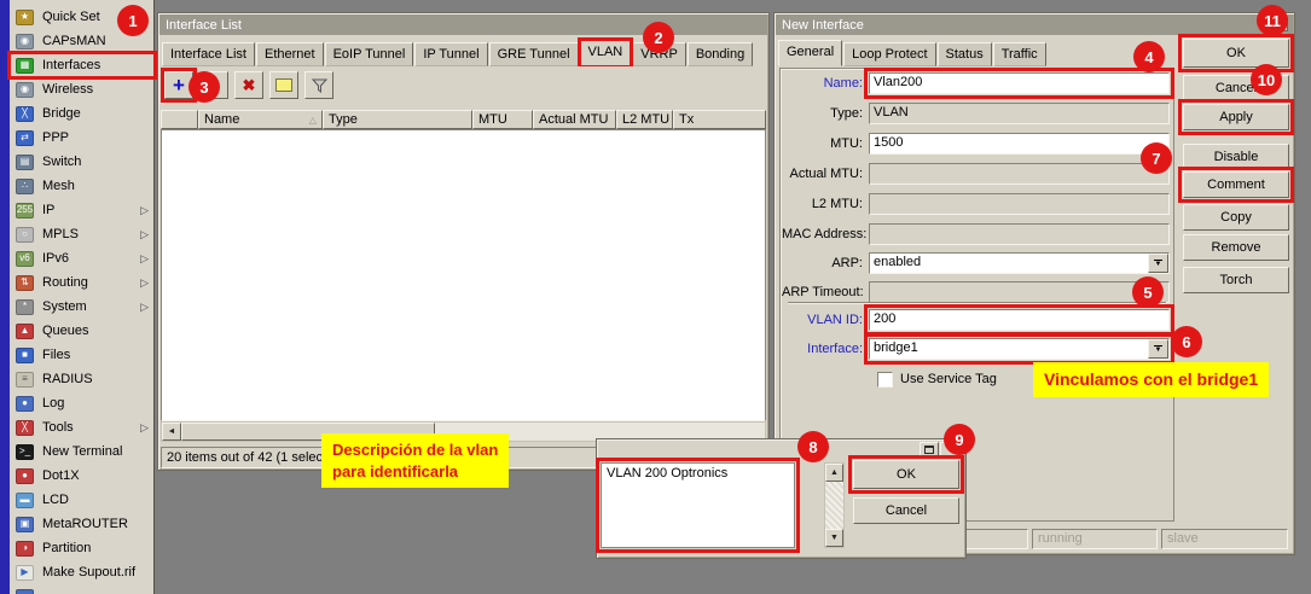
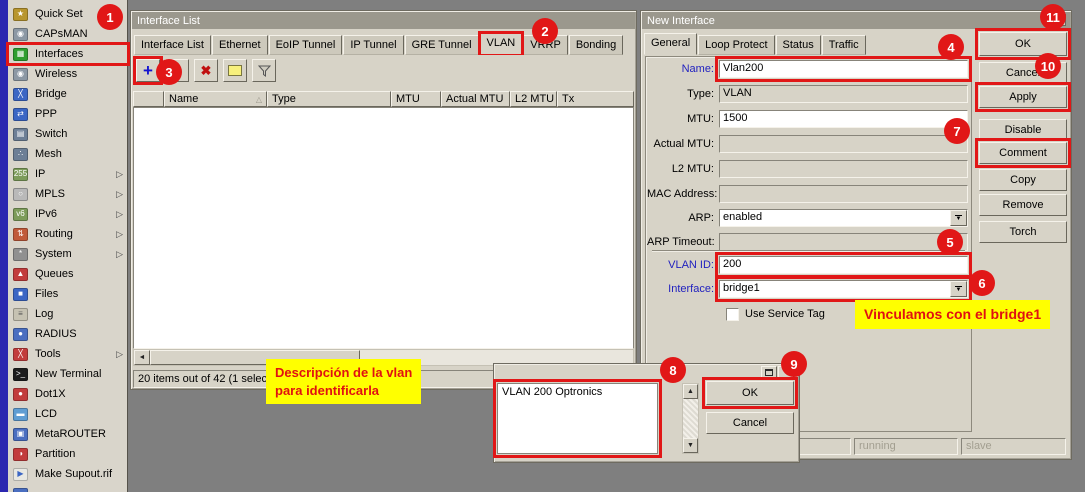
  ★
  Quick Set
  ◉
  CAPsMAN
  ▦
  Interfaces
  ◉
  Wireless
  ╳
  Bridge
  ⇄
  PPP
  ▤
  Switch
  ∴
  Mesh
  255
  IP
  ▷
  ○
  MPLS
  ▷
  v6
  IPv6
  ▷
  ⇅
  Routing
  ▷
  *
  System
  ▷
  ▲
  Queues
  ■
  Files
  ≡
- RADIUS
+ Log
  ●
- Log
+ RADIUS
  ╳
  Tools
  ▷
  >_
  New Terminal
  ●
  Dot1X
  ▬
  LCD
  ▣
  MetaROUTER
  ◑
  Partition
  ▶
  Make Supout.rif
  Interface List
  Interface List
  Ethernet
  EoIP Tunnel
  IP Tunnel
  GRE Tunnel
  VLAN
  VRRP
  Bonding
  +
  ✖
  Name
  Type
  MTU
  Actual MTU
  L2 MTU
  Tx
  20 items out of 42 (1 selec
  New Interface
  General
  Loop Protect
  Status
  Traffic
  Name:
  Vlan200
  Type:
  VLAN
  MTU:
  1500
  Actual MTU:
  L2 MTU:
  MAC Address:
  ARP:
  enabled
  ARP Timeout:
  VLAN ID:
  200
  Interface:
  bridge1
  Use Service Tag
  OK
  Cance
  Apply
  Disable
  Comment
  Copy
  Remove
  Torch
  running
  slave
  VLAN 200 Optronics
  OK
  Cancel
  Descripción de la vlan
  para identificarla
  Vinculamos con el bridge1
  1
  2
  3
  4
  5
  6
  7
  8
  9
  10
  11
